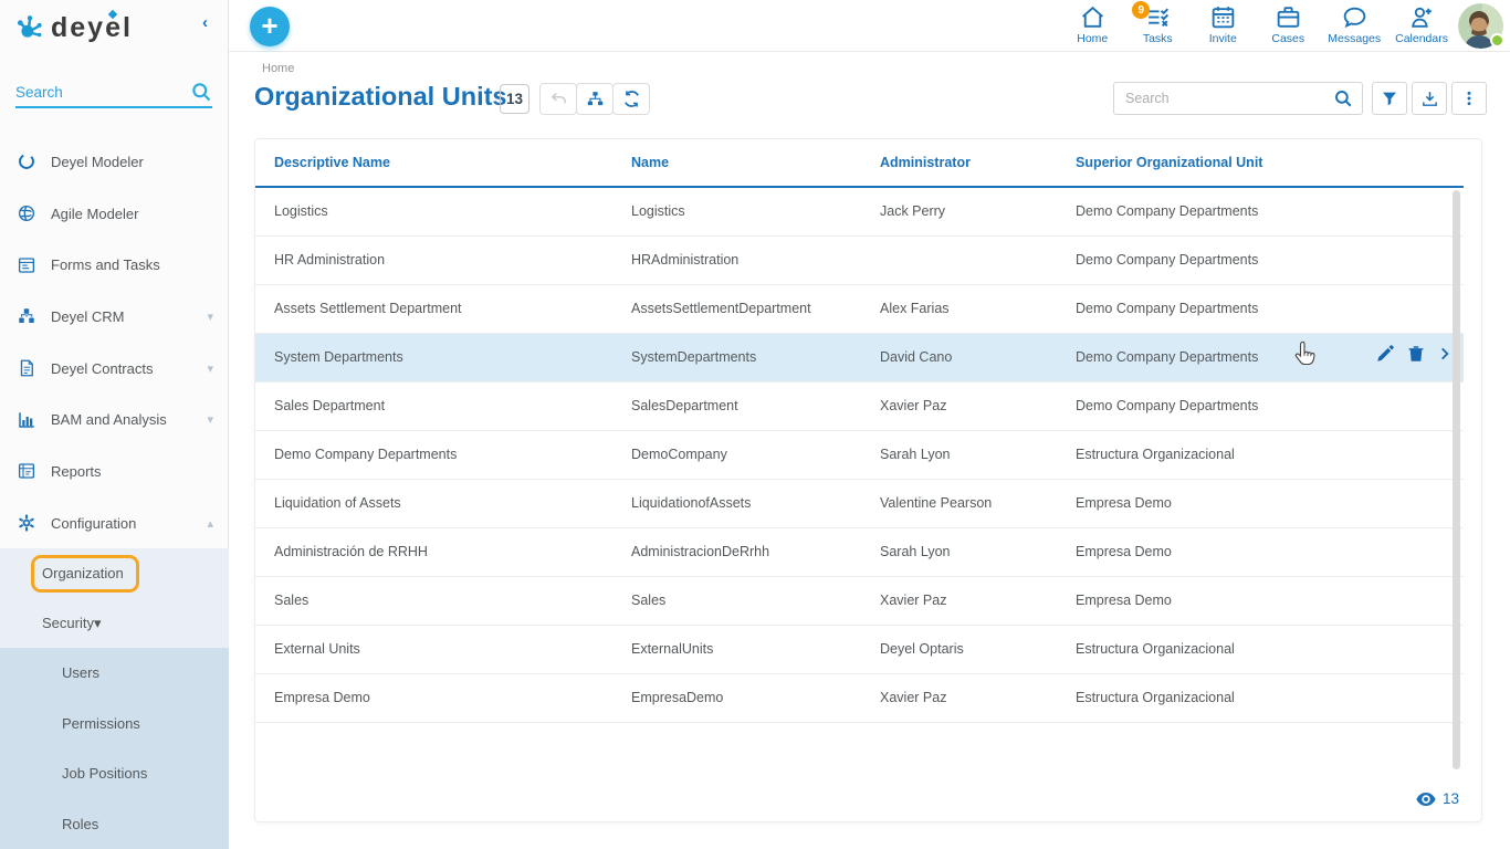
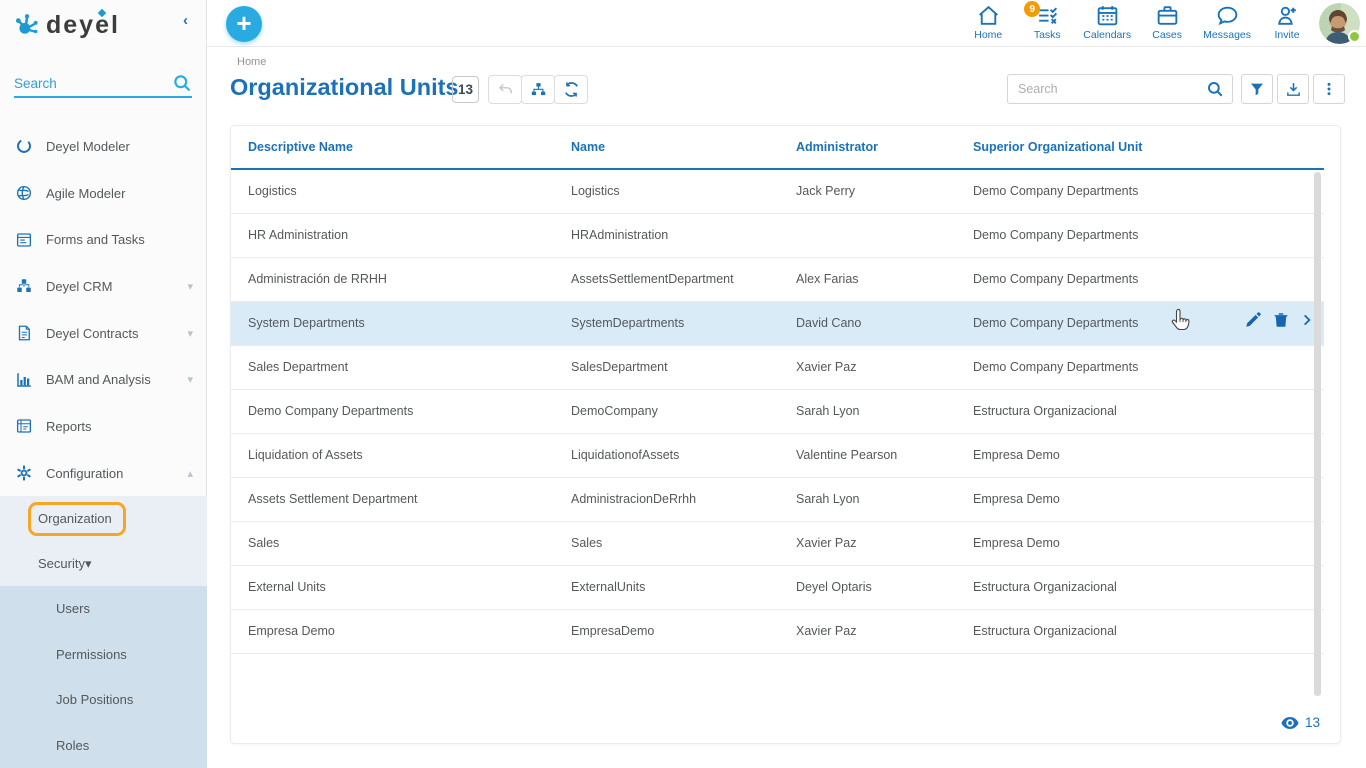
  deyel
  ‹
  Search
  Deyel Modeler
  Agile Modeler
  Forms and Tasks
  Deyel CRM
  ▾
  Deyel Contracts
  ▾
  BAM and Analysis
  ▾
  Reports
  Configuration
  ▴
  Organization
  Security
  ▾
  Users
  Permissions
  Job Positions
  Roles
  +
  Home
  9
  Tasks
- Invite
+ Calendars
  Cases
  Messages
- Calendars
+ Invite
  Home
  Organizational Units
  13
  Search
  Descriptive Name	Name	Administrator	Superior Organizational Unit
  Logistics	Logistics	Jack Perry	Demo Company Departments
  HR Administration	HRAdministration		Demo Company Departments
- Assets Settlement Department	AssetsSettlementDepartment	Alex Farias	Demo Company Departments
+ Administración de RRHH	AssetsSettlementDepartment	Alex Farias	Demo Company Departments
  System Departments	SystemDepartments	David Cano	Demo Company Departments
  Sales Department	SalesDepartment	Xavier Paz	Demo Company Departments
  Demo Company Departments	DemoCompany	Sarah Lyon	Estructura Organizacional
  Liquidation of Assets	LiquidationofAssets	Valentine Pearson	Empresa Demo
- Administración de RRHH	AdministracionDeRrhh	Sarah Lyon	Empresa Demo
+ Assets Settlement Department	AdministracionDeRrhh	Sarah Lyon	Empresa Demo
  Sales	Sales	Xavier Paz	Empresa Demo
  External Units	ExternalUnits	Deyel Optaris	Estructura Organizacional
  Empresa Demo	EmpresaDemo	Xavier Paz	Estructura Organizacional
  13
